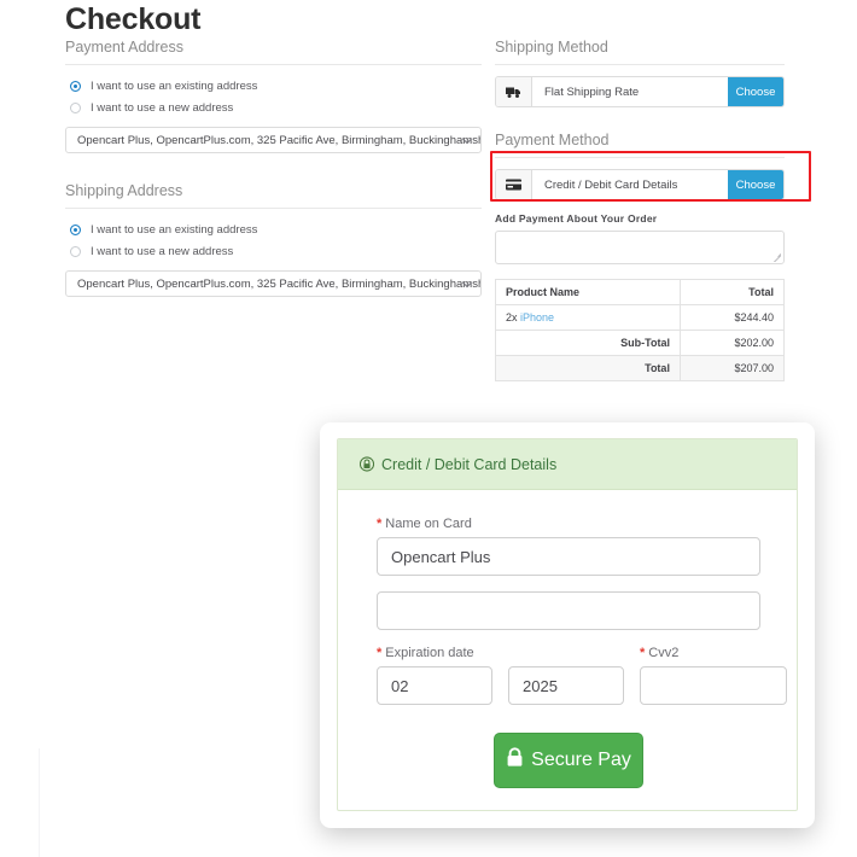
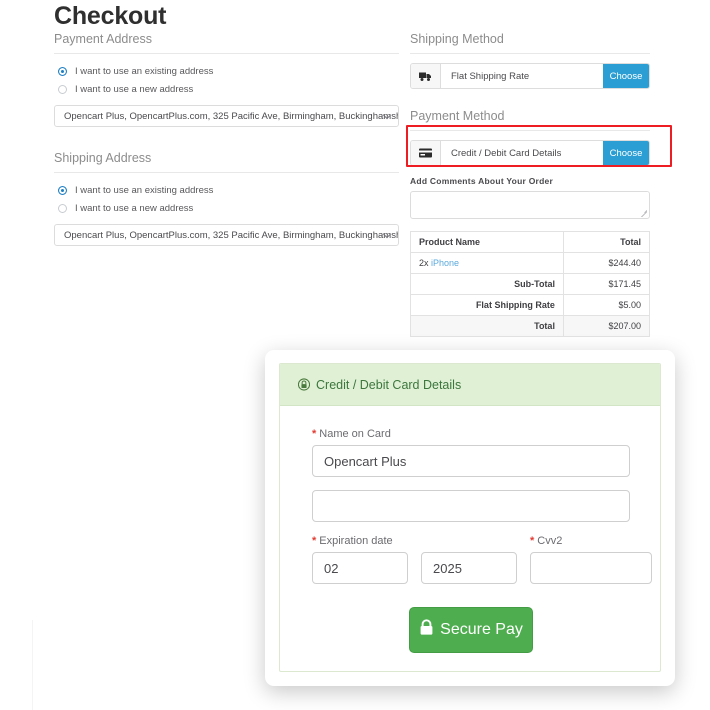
  Checkout
  Payment Address
  I want to use an existing address
  I want to use a new address
  Opencart Plus, OpencartPlus.com, 325 Pacific Ave, Birmingham, Buckinghams
  Shipping Address
  I want to use an existing address
  I want to use a new address
  Opencart Plus, OpencartPlus.com, 325 Pacific Ave, Birmingham, Buckinghams
  Shipping Method
  Flat Shipping Rate
  Choose
  Payment Method
  Credit / Debit Card Details
  Choose
- Add Payment About Your Order
+ Add Comments About Your Order
  Product Name	Total
  2x iPhone	$244.40
- Sub-Total	$202.00
+ Sub-Total	$171.45
+ Flat Shipping Rate	$5.00
  Total	$207.00
  Credit / Debit Card Details
  * Name on Card
  Opencart Plus
  * Expiration date
  02
  2025
  * Cvv2
  Secure Pay
